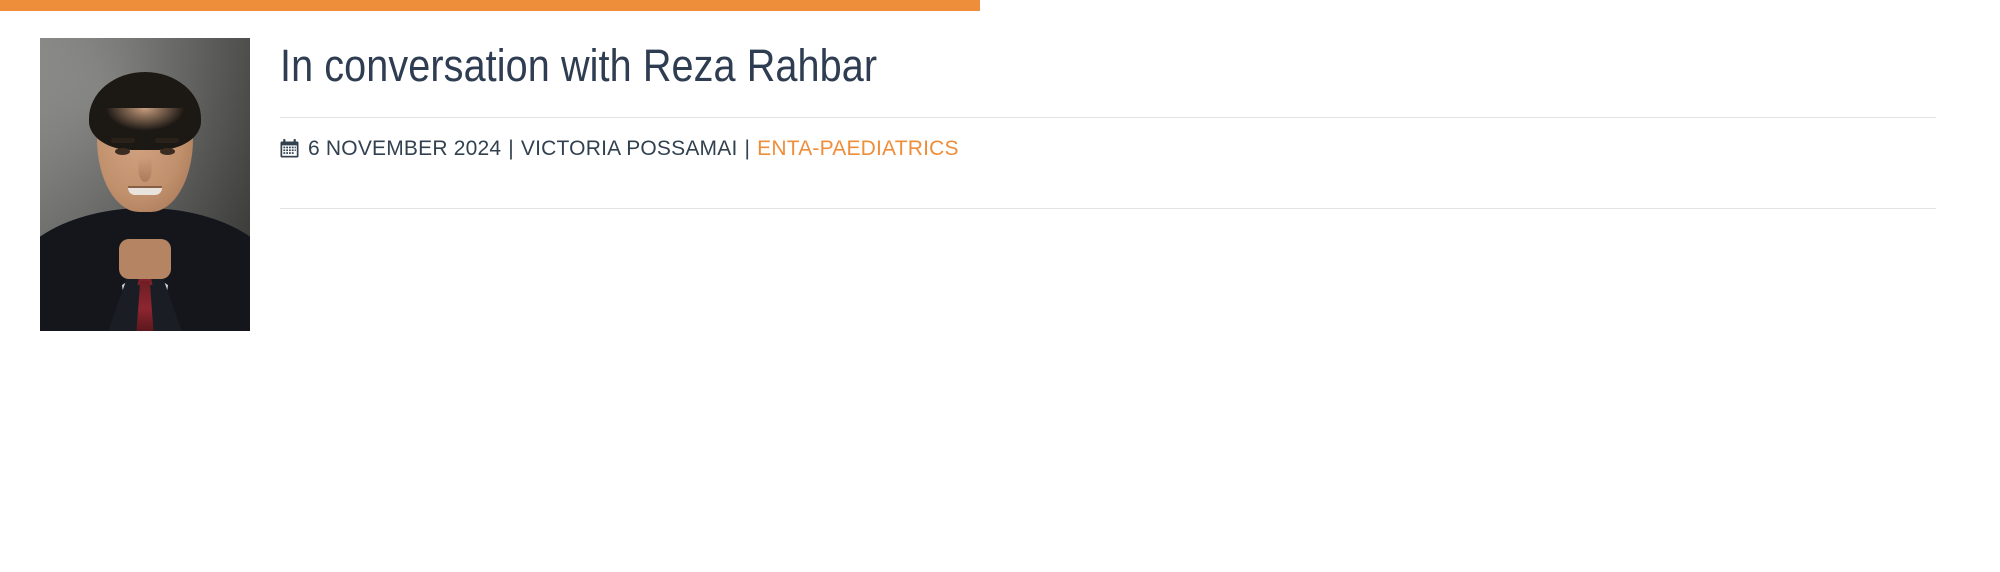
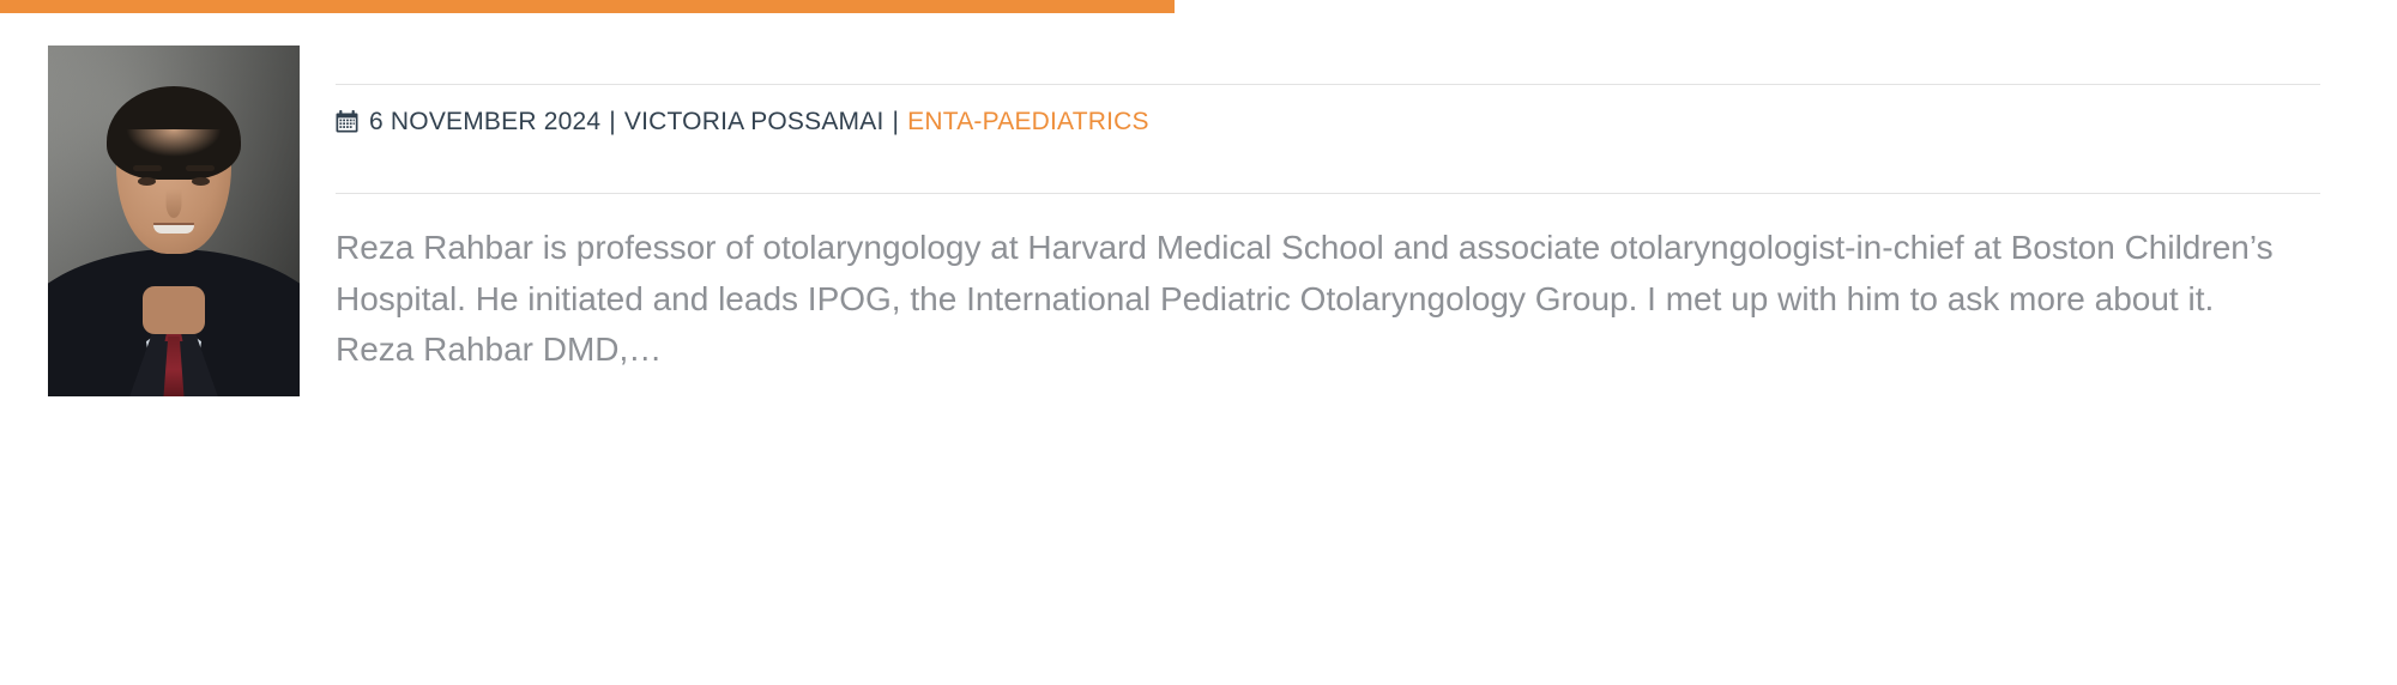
- In conversation with Reza Rahbar
  6 NOVEMBER 2024
  |
  VICTORIA POSSAMAI
  |
  ENTA-PAEDIATRICS
+ Reza Rahbar is professor of otolaryngology at Harvard Medical School and associate otolaryngologist-in-chief at Boston Children’s Hospital. He initiated and leads IPOG, the International Pediatric Otolaryngology Group. I met up with him to ask more about it. Reza Rahbar DMD,…
